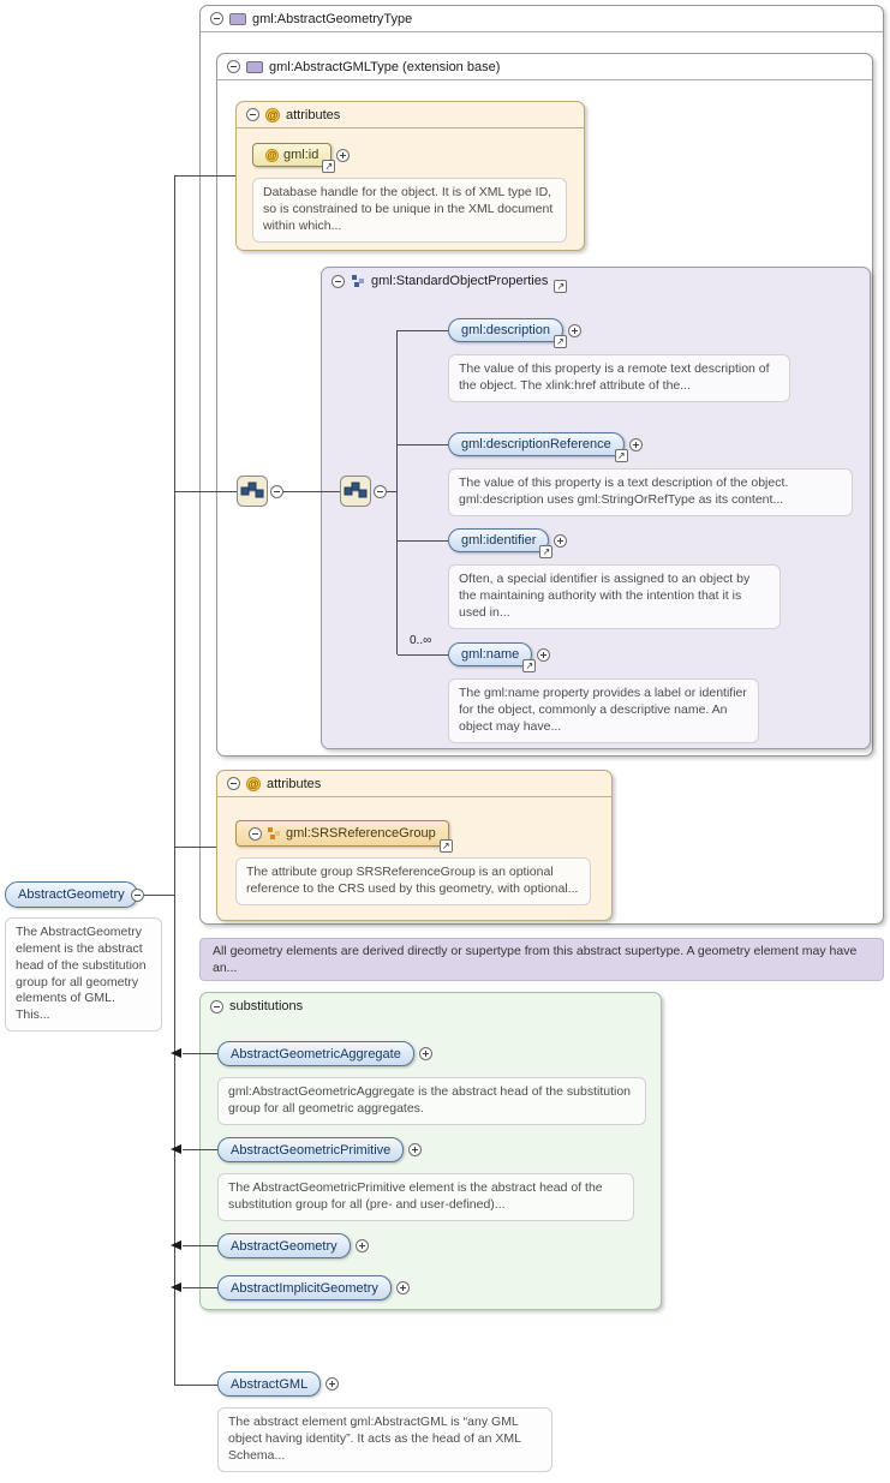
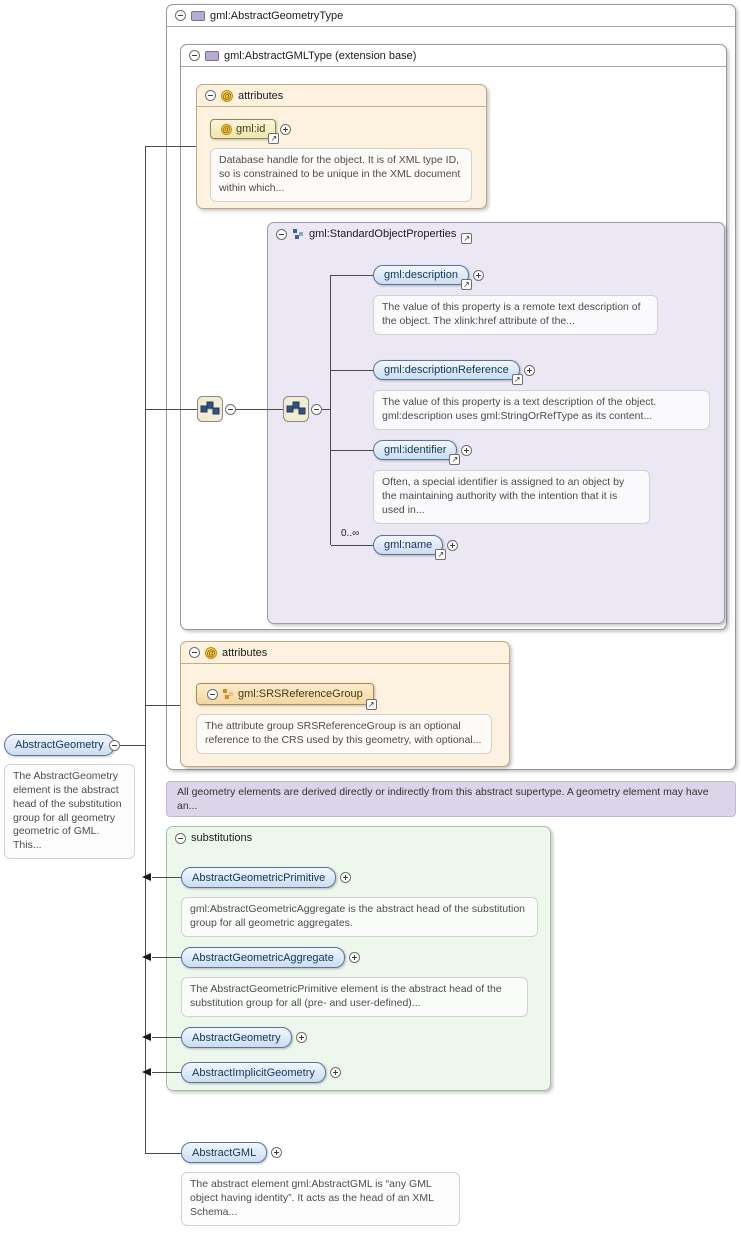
  gml:AbstractGeometryType
  gml:AbstractGMLType (extension base)
  @
  attributes
  gml:StandardObjectProperties
  ↗
  @
  attributes
  substitutions
- All geometry elements are derived directly or supertype from this abstract supertype. A geometry element may have an...
+ All geometry elements are derived directly or indirectly from this abstract supertype. A geometry element may have an...
  AbstractGeometry
- The AbstractGeometry element is the abstract head of the substitution group for all geometry elements of GML. This...
+ The AbstractGeometry element is the abstract head of the substitution group for all geometry geometric of GML. This...
  @
  gml:id
  ↗
  Database handle for the object. It is of XML type ID, so is constrained to be unique in the XML document within which...
  gml:description
  ↗
  The value of this property is a remote text description of the object. The xlink:href attribute of the...
  gml:descriptionReference
  ↗
  The value of this property is a text description of the object. gml:description uses gml:StringOrRefType as its content...
  gml:identifier
  ↗
  Often, a special identifier is assigned to an object by the maintaining authority with the intention that it is used in...
  0..∞
  gml:name
  ↗
- The gml:name property provides a label or identifier for the object, commonly a descriptive name. An object may have...
  gml:SRSReferenceGroup
  ↗
  The attribute group SRSReferenceGroup is an optional reference to the CRS used by this geometry, with optional...
- AbstractGeometricAggregate
+ AbstractGeometricPrimitive
  gml:AbstractGeometricAggregate is the abstract head of the substitution group for all geometric aggregates.
- AbstractGeometricPrimitive
+ AbstractGeometricAggregate
  The AbstractGeometricPrimitive element is the abstract head of the substitution group for all (pre- and user-defined)...
  AbstractGeometry
  AbstractImplicitGeometry
  AbstractGML
  The abstract element gml:AbstractGML is “any GML object having identity”. It acts as the head of an XML Schema...
